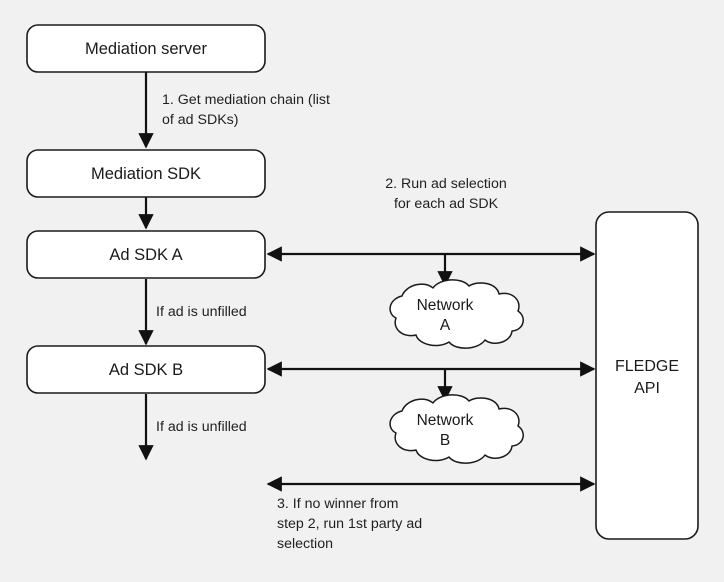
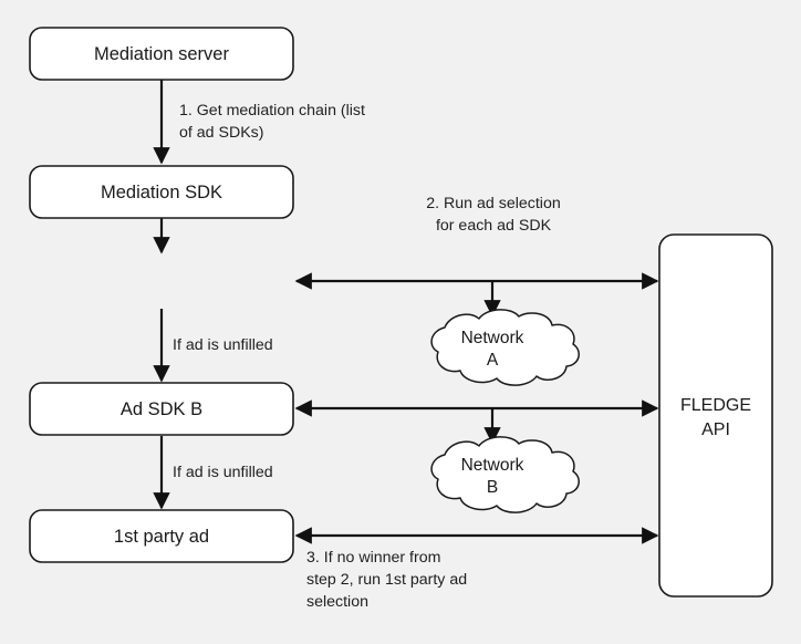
  Mediation server
  Mediation SDK
- Ad SDK A
  Ad SDK B
+ 1st party ad
  Network
  A
  Network
  B
  FLEDGE
  API
  1. Get mediation chain (list
  of ad SDKs)
  2. Run ad selection
  for each ad SDK
  If ad is unfilled
  If ad is unfilled
  3. If no winner from
  step 2, run 1st party ad
  selection
